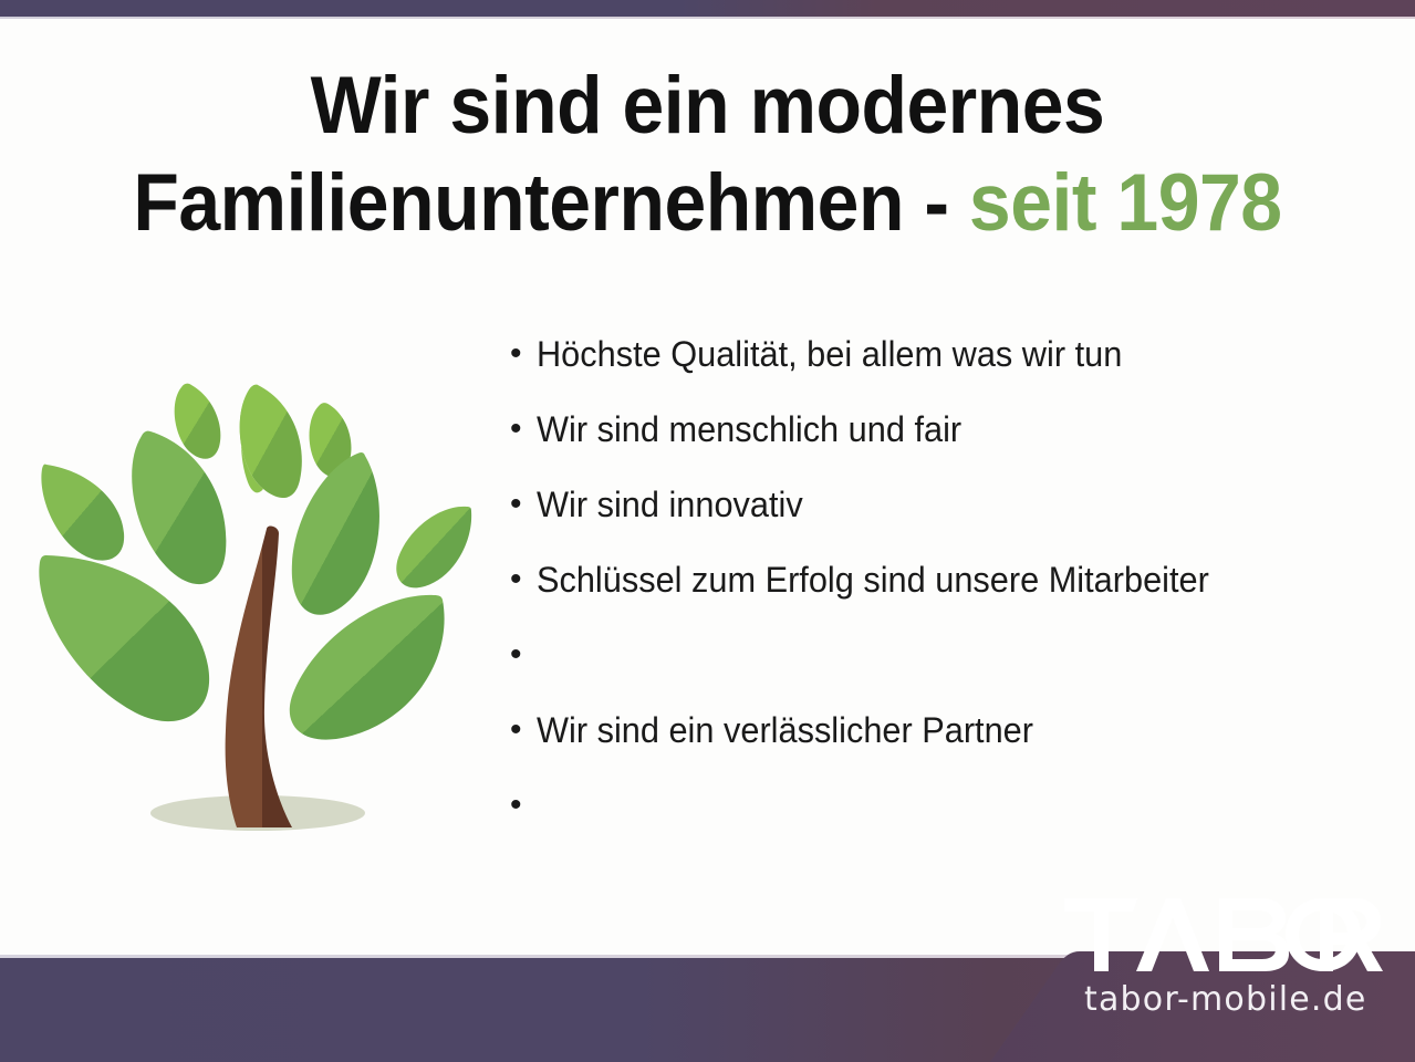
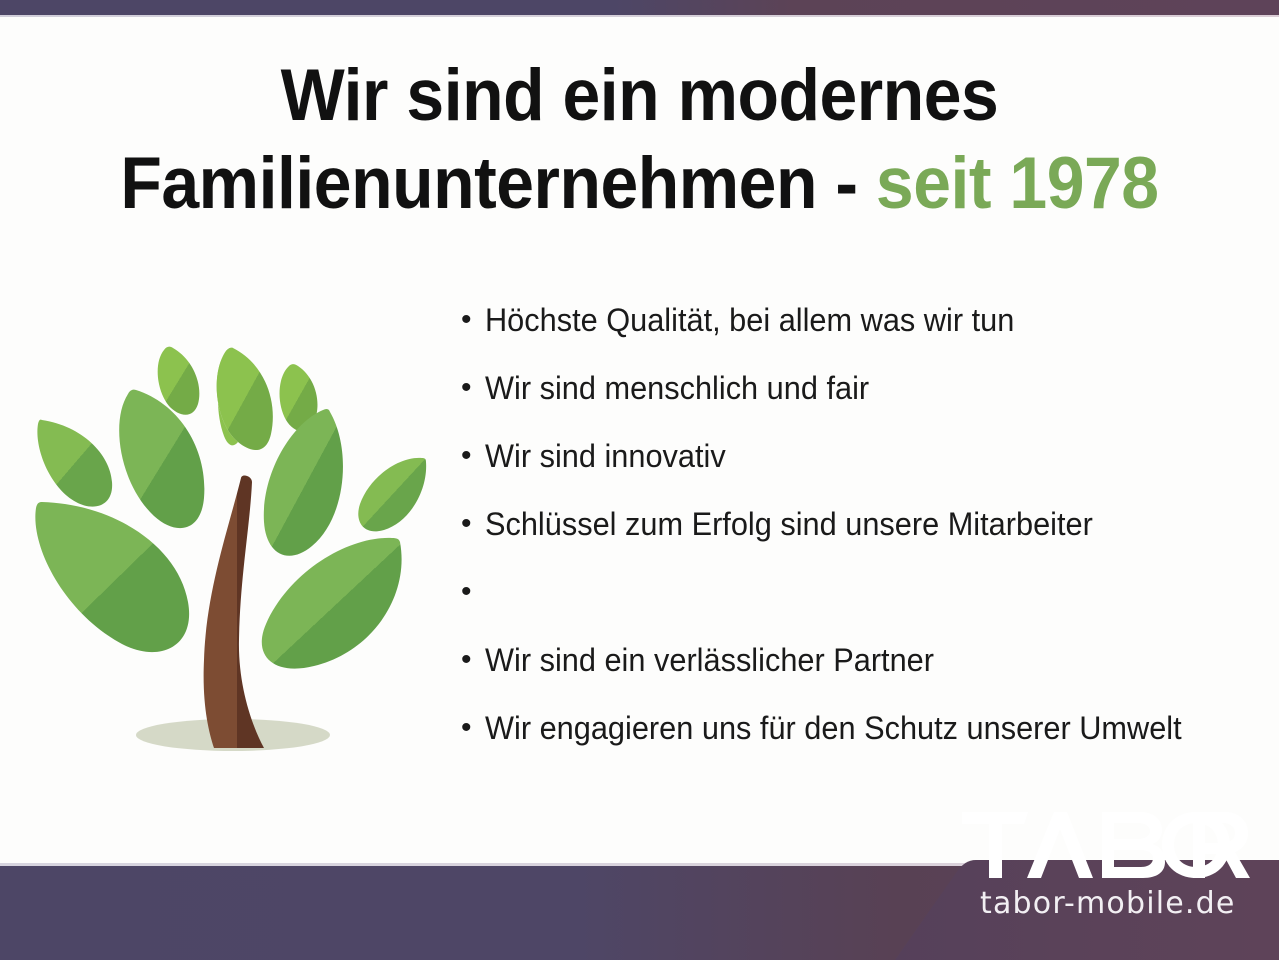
  Wir sind ein modernes
  Familienunternehmen - seit 1978
  •
  Höchste Qualität, bei allem was wir tun
  •
  Wir sind menschlich und fair
  •
  Wir sind innovativ
  •
  Schlüssel zum Erfolg sind unsere Mitarbeiter
  •
  •
  Wir sind ein verlässlicher Partner
  •
+ Wir engagieren uns für den Schutz unserer Umwelt
  tabor-mobile.de
